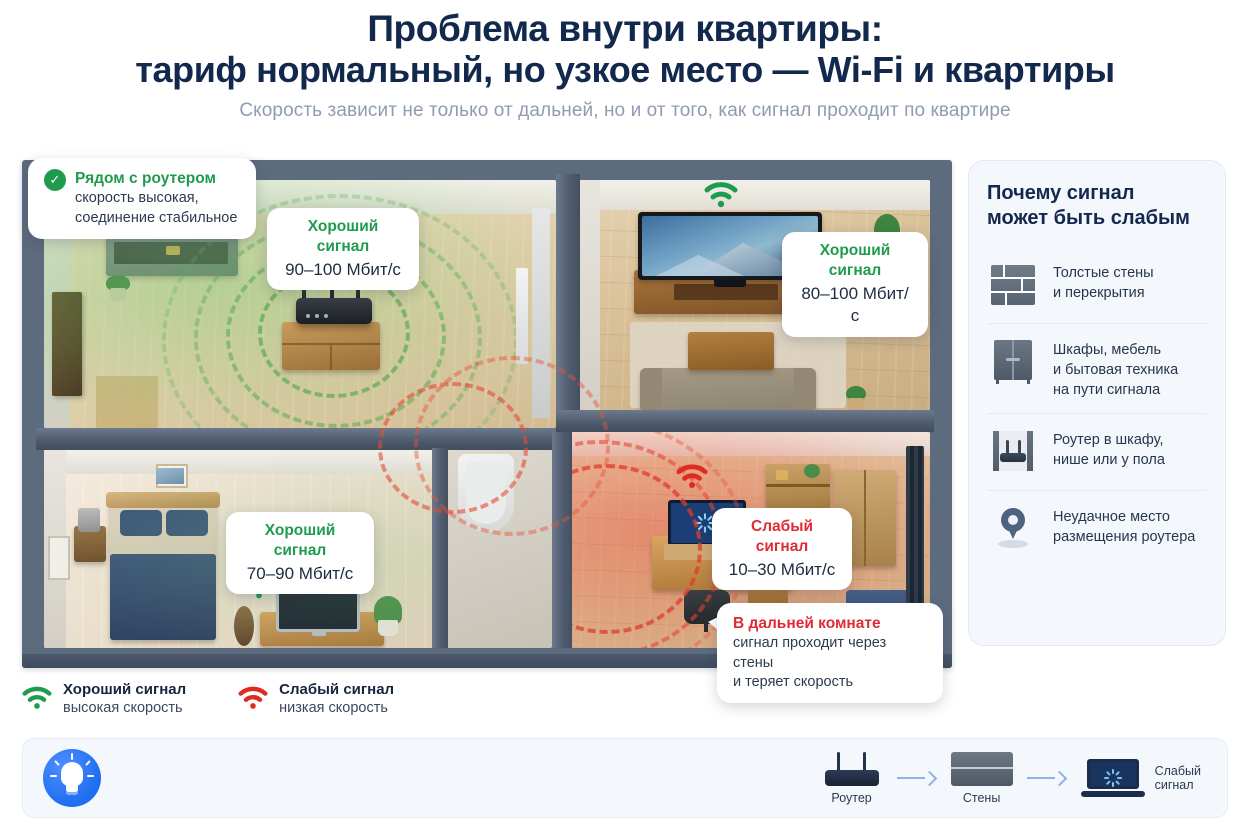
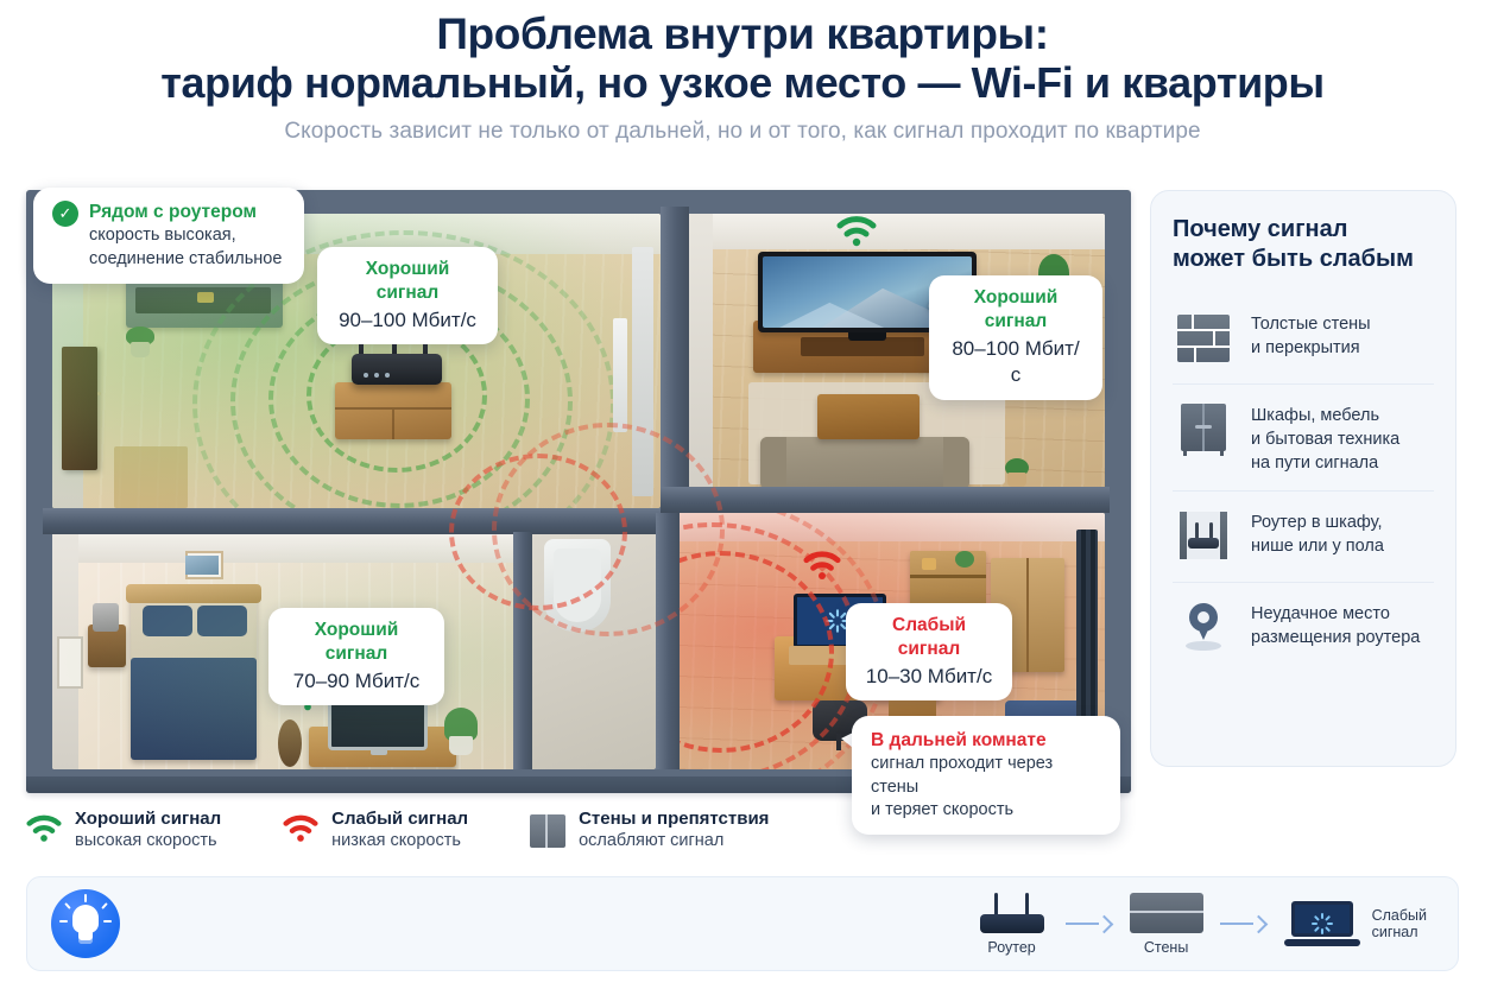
  Проблема внутри квартиры:
  тариф нормальный, но узкое место — Wi-Fi и квартиры
  Скорость зависит не только от дальней, но и от того, как сигнал проходит по квартире
  ✓
  Рядом с роутером
  скорость высокая,
  соединение стабильное
  Хороший сигнал
  90–100 Мбит/с
  Хороший сигнал
  80–100 Мбит/с
  Хороший сигнал
  70–90 Мбит/с
  Слабый сигнал
  10–30 Мбит/с
  В дальней комнате
  сигнал проходит через стены
  и теряет скорость
  Почему сигнал
  может быть слабым
  Толстые стены
  и перекрытия
  Шкафы, мебель
  и бытовая техника
  на пути сигнала
  Роутер в шкафу,
  нише или у пола
  Неудачное место
  размещения роутера
  Хороший сигнал
  высокая скорость
  Слабый сигнал
  низкая скорость
+ Стены и препятствия
+ ослабляют сигнал
  Роутер
  Стены
  Слабый
  сигнал
